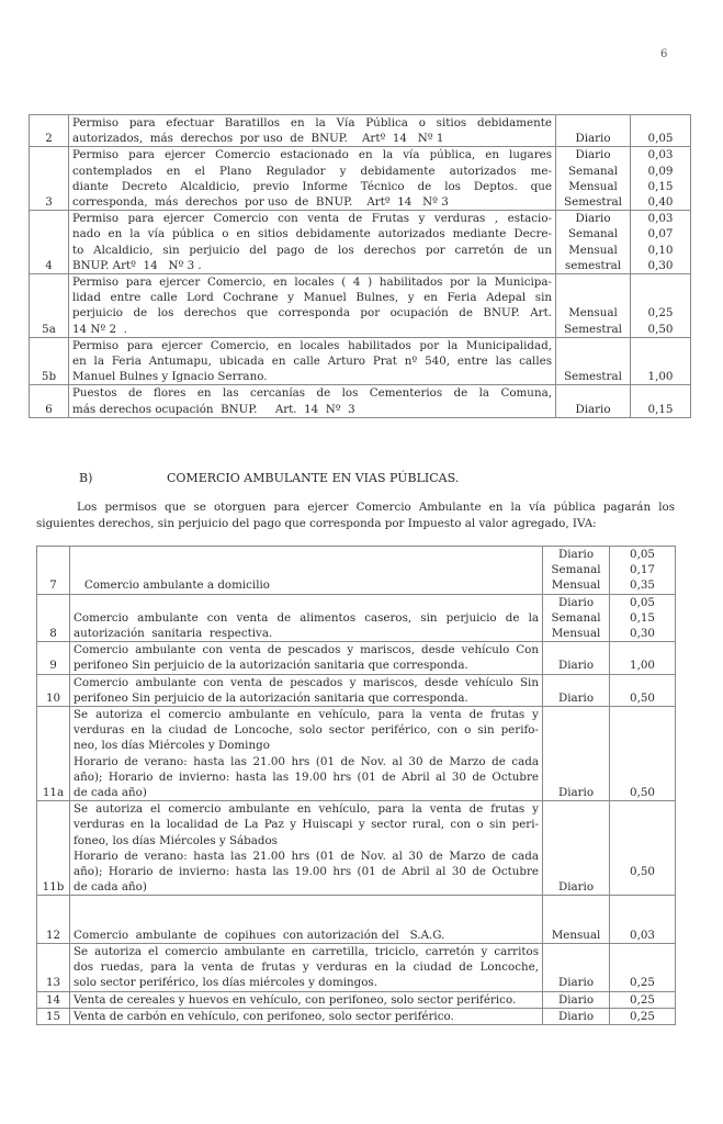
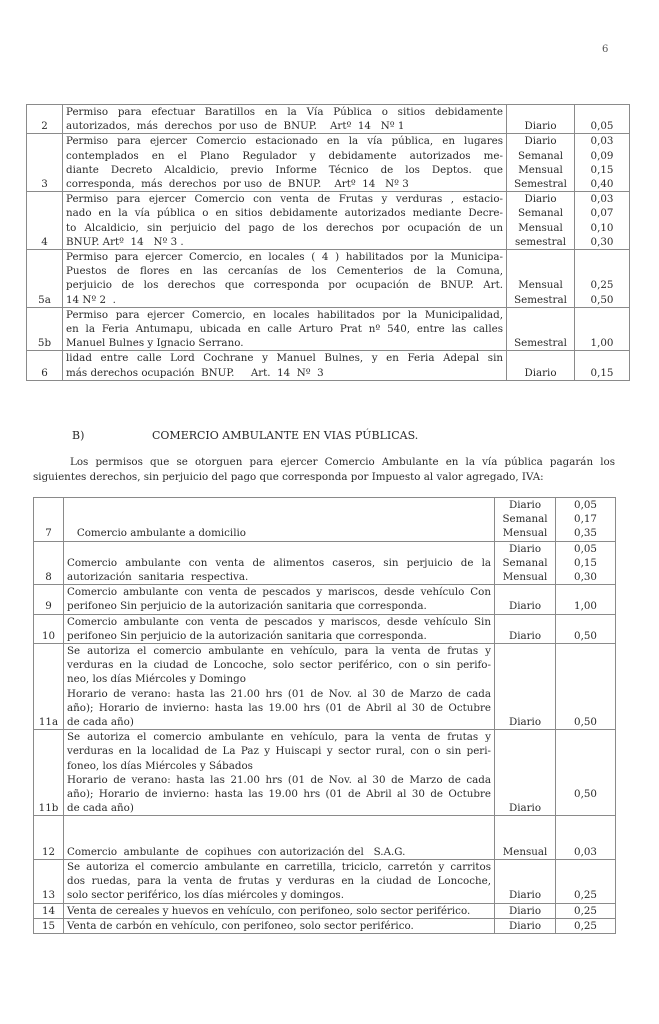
  6
  2	Permiso para efectuar Baratillos en la Vía Pública o sitios debidamenteautorizados, más derechos por uso de BNUP. Artº 14 Nº 1	Diario	0,05
  3	Permiso para ejercer Comercio estacionado en la vía pública, en lugarescontemplados en el Plano Regulador y debidamente autorizados me-diante Decreto Alcaldicio, previo Informe Técnico de los Deptos. quecorresponda, más derechos por uso de BNUP. Artº 14 Nº 3	DiarioSemanalMensualSemestral	0,030,090,150,40
- 4	Permiso para ejercer Comercio con venta de Frutas y verduras , estacio-nado en la vía pública o en sitios debidamente autorizados mediante Decre-to Alcaldicio, sin perjuicio del pago de los derechos por carretón de unBNUP. Artº 14 Nº 3 .	DiarioSemanalMensualsemestral	0,030,070,100,30
+ 4	Permiso para ejercer Comercio con venta de Frutas y verduras , estacio-nado en la vía pública o en sitios debidamente autorizados mediante Decre-to Alcaldicio, sin perjuicio del pago de los derechos por ocupación de unBNUP. Artº 14 Nº 3 .	DiarioSemanalMensualsemestral	0,030,070,100,30
- 5a	Permiso para ejercer Comercio, en locales ( 4 ) habilitados por la Municipa-lidad entre calle Lord Cochrane y Manuel Bulnes, y en Feria Adepal sinperjuicio de los derechos que corresponda por ocupación de BNUP. Art.14 Nº 2 .	MensualSemestral	0,250,50
+ 5a	Permiso para ejercer Comercio, en locales ( 4 ) habilitados por la Municipa- Puestos de flores en las cercanías de los Cementerios de la Comuna,perjuicio de los derechos que corresponda por ocupación de BNUP. Art.14 Nº 2 .	MensualSemestral	0,250,50
  5b	Permiso para ejercer Comercio, en locales habilitados por la Municipalidad,en la Feria Antumapu, ubicada en calle Arturo Prat nº 540, entre las callesManuel Bulnes y Ignacio Serrano.	Semestral	1,00
- 6	Puestos de flores en las cercanías de los Cementerios de la Comuna,más derechos ocupación BNUP. Art. 14 Nº 3	Diario	0,15
+ 6	lidad entre calle Lord Cochrane y Manuel Bulnes, y en Feria Adepal sinmás derechos ocupación BNUP. Art. 14 Nº 3	Diario	0,15
  B)
  COMERCIO AMBULANTE EN VIAS PÚBLICAS.
  Los permisos que se otorguen para ejercer Comercio Ambulante en la vía pública pagarán los
  siguientes derechos, sin perjuicio del pago que corresponda por Impuesto al valor agregado, IVA:
  7	Comercio ambulante a domicilio	DiarioSemanalMensual	0,050,170,35
  8	Comercio ambulante con venta de alimentos caseros, sin perjuicio de laautorización sanitaria respectiva.	DiarioSemanalMensual	0,050,150,30
  9	Comercio ambulante con venta de pescados y mariscos, desde vehículo Conperifoneo Sin perjuicio de la autorización sanitaria que corresponda.	Diario	1,00
  10	Comercio ambulante con venta de pescados y mariscos, desde vehículo Sinperifoneo Sin perjuicio de la autorización sanitaria que corresponda.	Diario	0,50
  11a	Se autoriza el comercio ambulante en vehículo, para la venta de frutas yverduras en la ciudad de Loncoche, solo sector periférico, con o sin perifo-neo, los días Miércoles y DomingoHorario de verano: hasta las 21.00 hrs (01 de Nov. al 30 de Marzo de cadaaño); Horario de invierno: hasta las 19.00 hrs (01 de Abril al 30 de Octubrede cada año)	Diario	0,50
  11b	Se autoriza el comercio ambulante en vehículo, para la venta de frutas yverduras en la localidad de La Paz y Huiscapi y sector rural, con o sin peri-foneo, los días Miércoles y SábadosHorario de verano: hasta las 21.00 hrs (01 de Nov. al 30 de Marzo de cadaaño); Horario de invierno: hasta las 19.00 hrs (01 de Abril al 30 de Octubrede cada año)	Diario	0,50
  12	Comercio ambulante de copihues con autorización del S.A.G.	Mensual	0,03
  13	Se autoriza el comercio ambulante en carretilla, triciclo, carretón y carritosdos ruedas, para la venta de frutas y verduras en la ciudad de Loncoche,solo sector periférico, los días miércoles y domingos.	Diario	0,25
  14	Venta de cereales y huevos en vehículo, con perifoneo, solo sector periférico.	Diario	0,25
  15	Venta de carbón en vehículo, con perifoneo, solo sector periférico.	Diario	0,25
